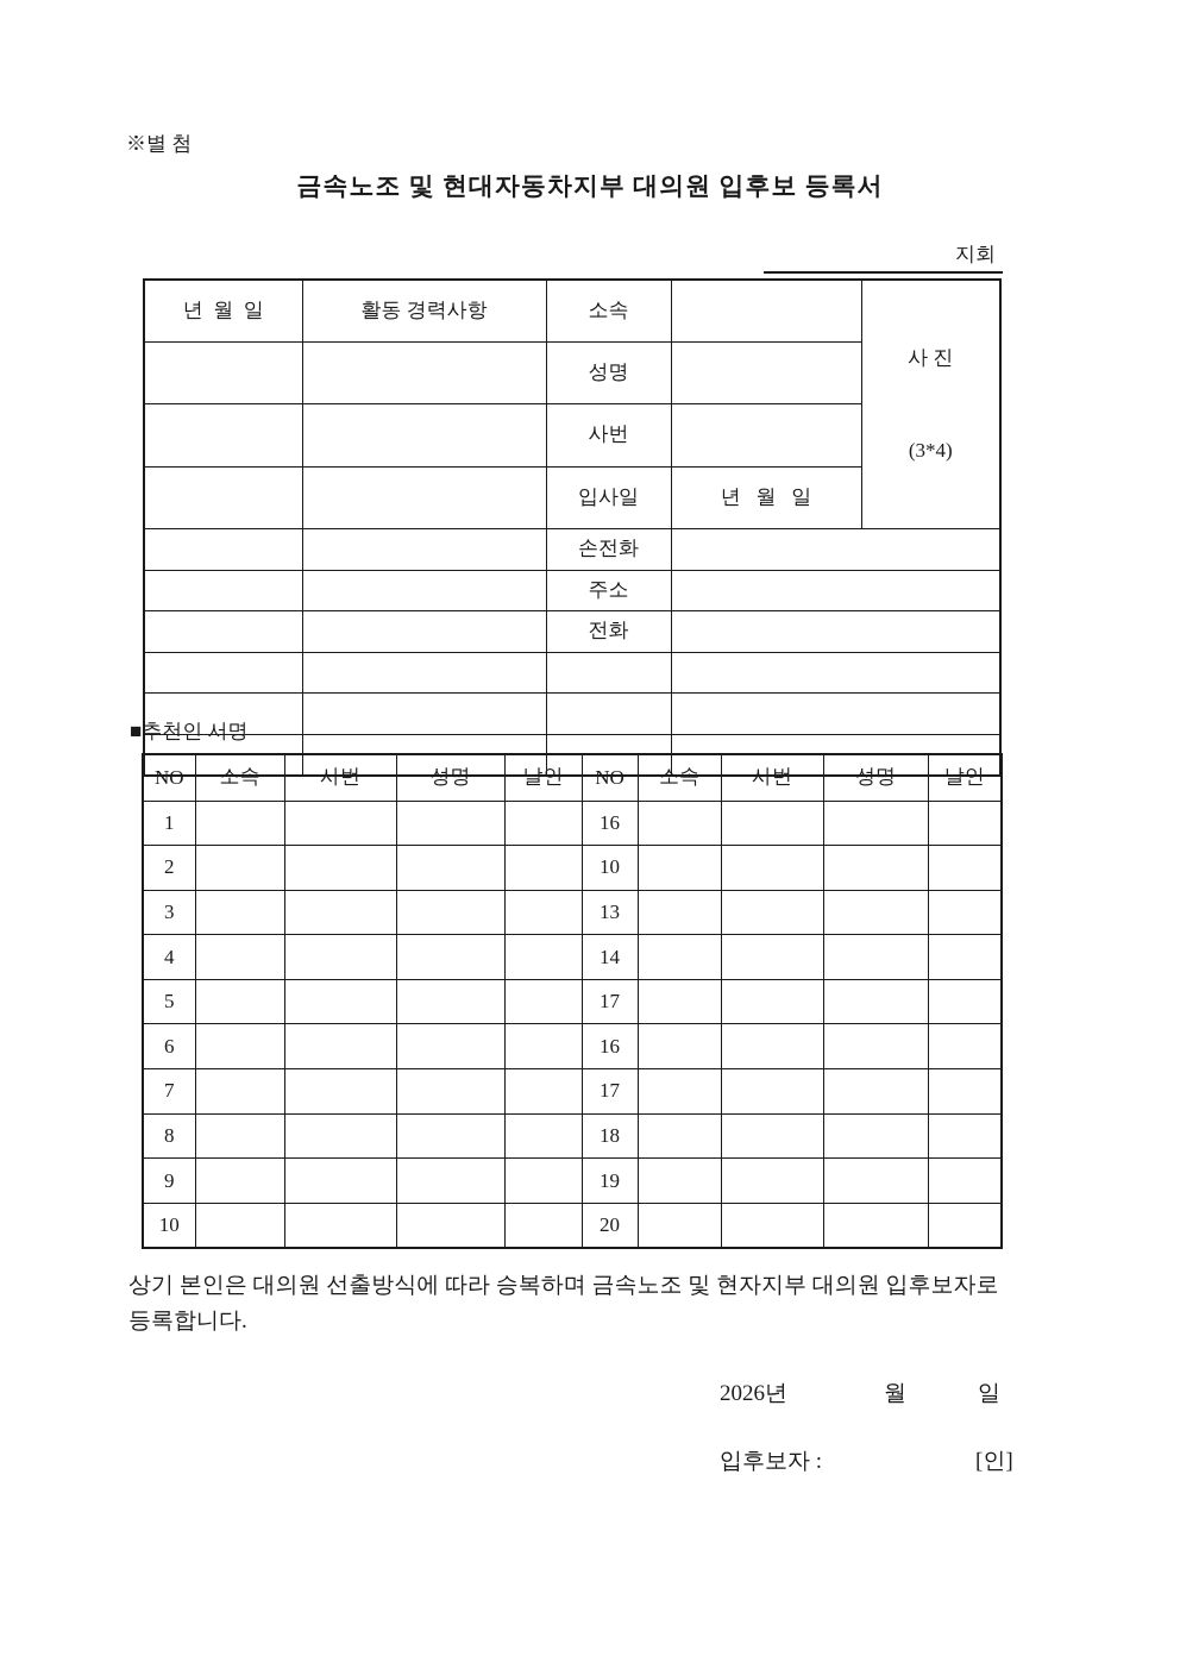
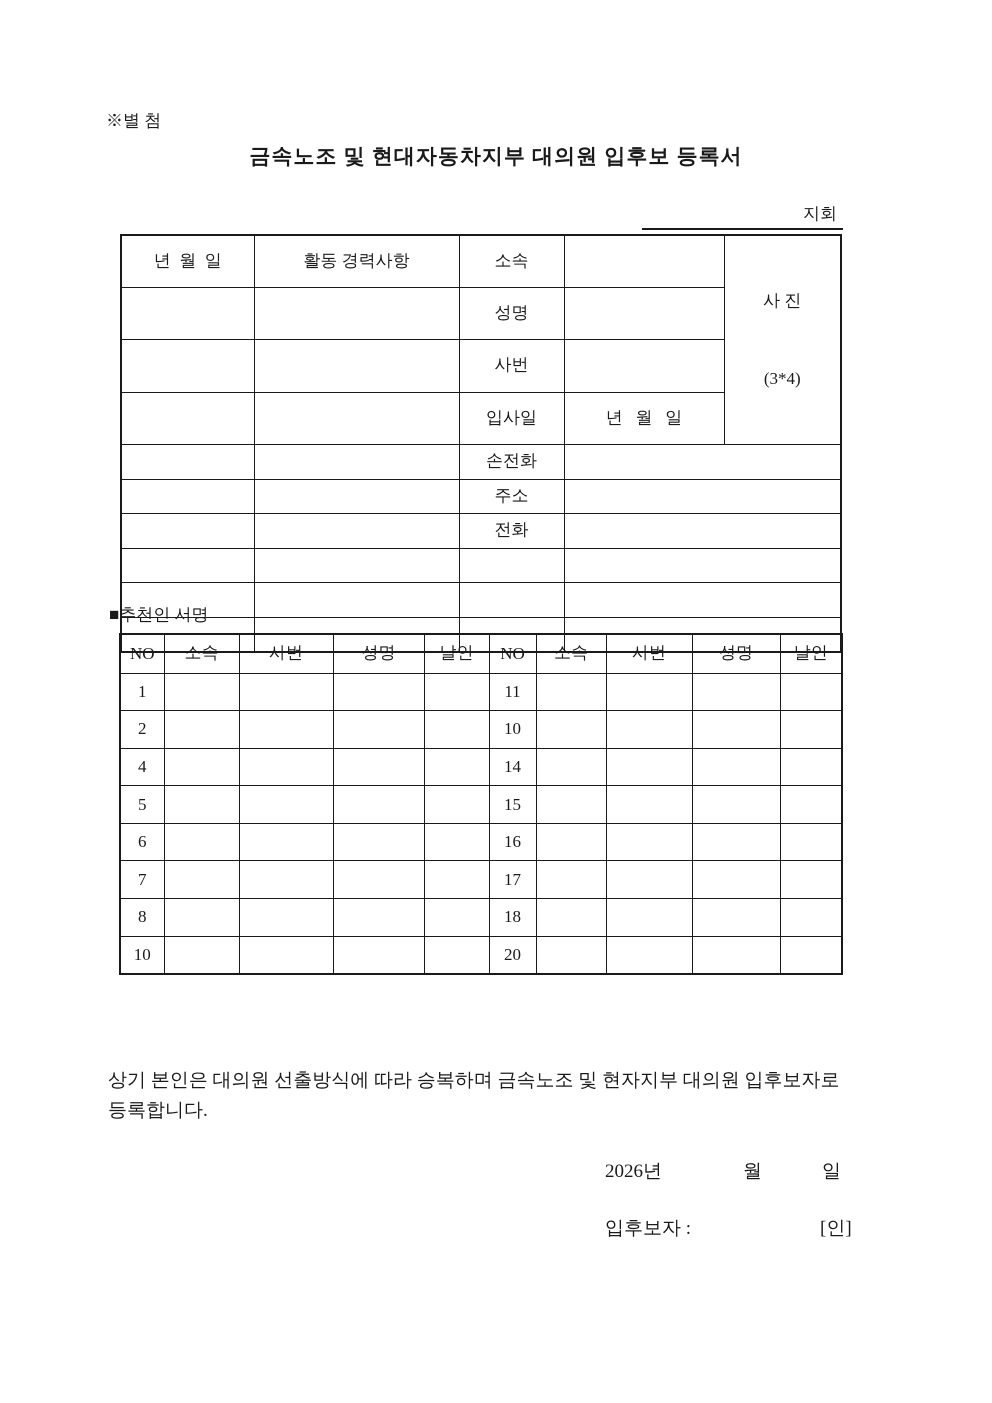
  ※별 첨
  금속노조 및 현대자동차지부 대의원 입후보 등록서
  지회
  년 월 일	활동 경력사항	소속		사 진 (3*4)
  		성명
  		사번
  		입사일	년 월 일
  		손전화
  		주소
  		전화
  ■추천인 서명
  NO	소속	사번	성명	날인	NO	소속	사번	성명	날인
- 1					16
+ 1					11
  2					10
- 3					13
  4					14
- 5					17
+ 5					15
  6					16
  7					17
  8					18
- 9					19
  10					20
  상기 본인은 대의원 선출방식에 따라 승복하며 금속노조 및 현자지부 대의원 입후보자로
  등록합니다.
  2026년
  월
  일
  입후보자 :
  [인]
